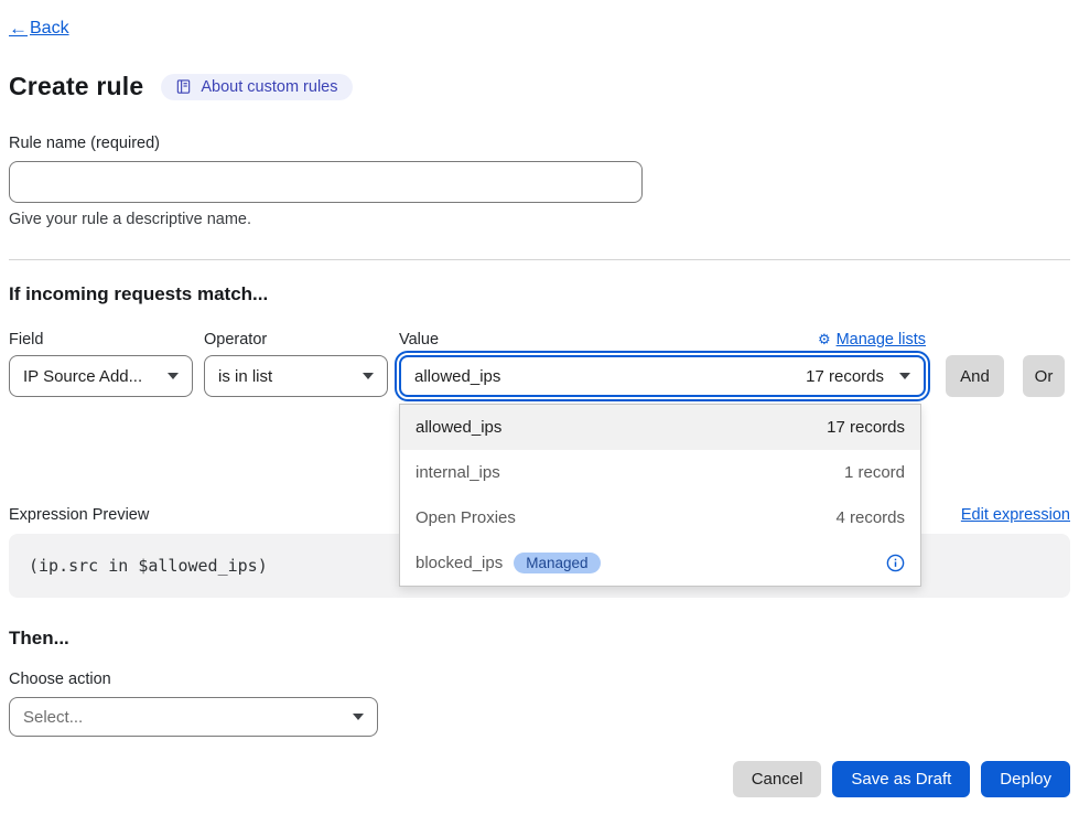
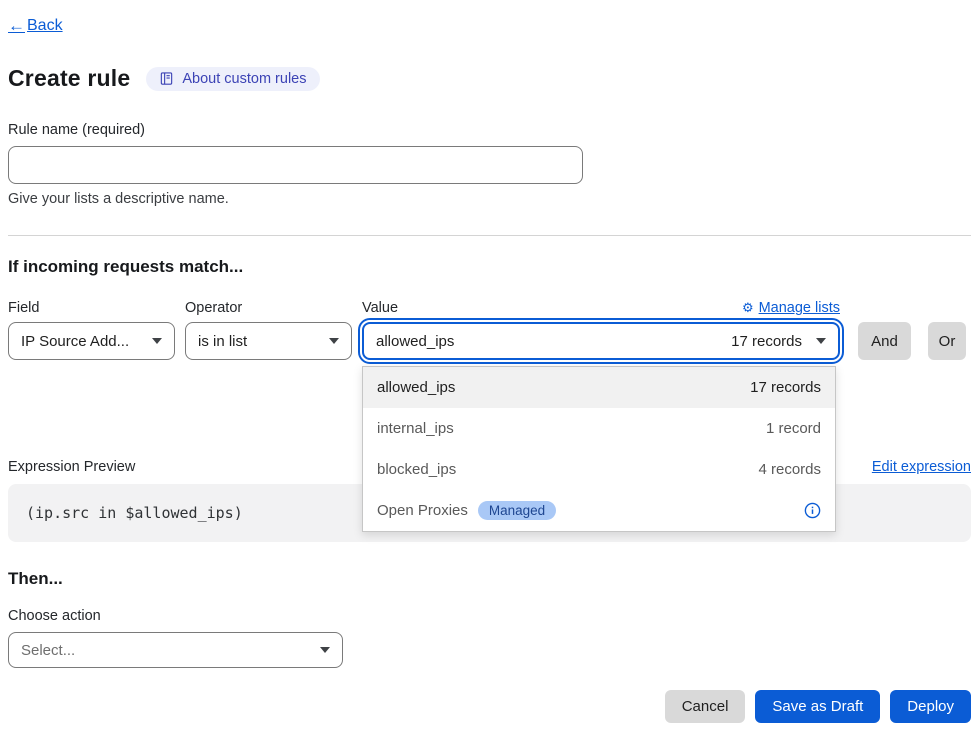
  ←
  Back
  Create rule
  About custom rules
  Rule name (required)
- Give your rule a descriptive name.
+ Give your lists a descriptive name.
  If incoming requests match...
  Field
  IP Source Add...
  Operator
  is in list
  Value
  ⚙
  Manage lists
  allowed_ips
  17 records
  And
  Or
  allowed_ips
  17 records
  internal_ips
  1 record
- Open Proxies
+ blocked_ips
  4 records
- blocked_ips
+ Open Proxies
  Managed
  Expression Preview
  Edit expression
  (ip.src in $allowed_ips)
  Then...
  Choose action
  Select...
  Cancel
  Save as Draft
  Deploy
